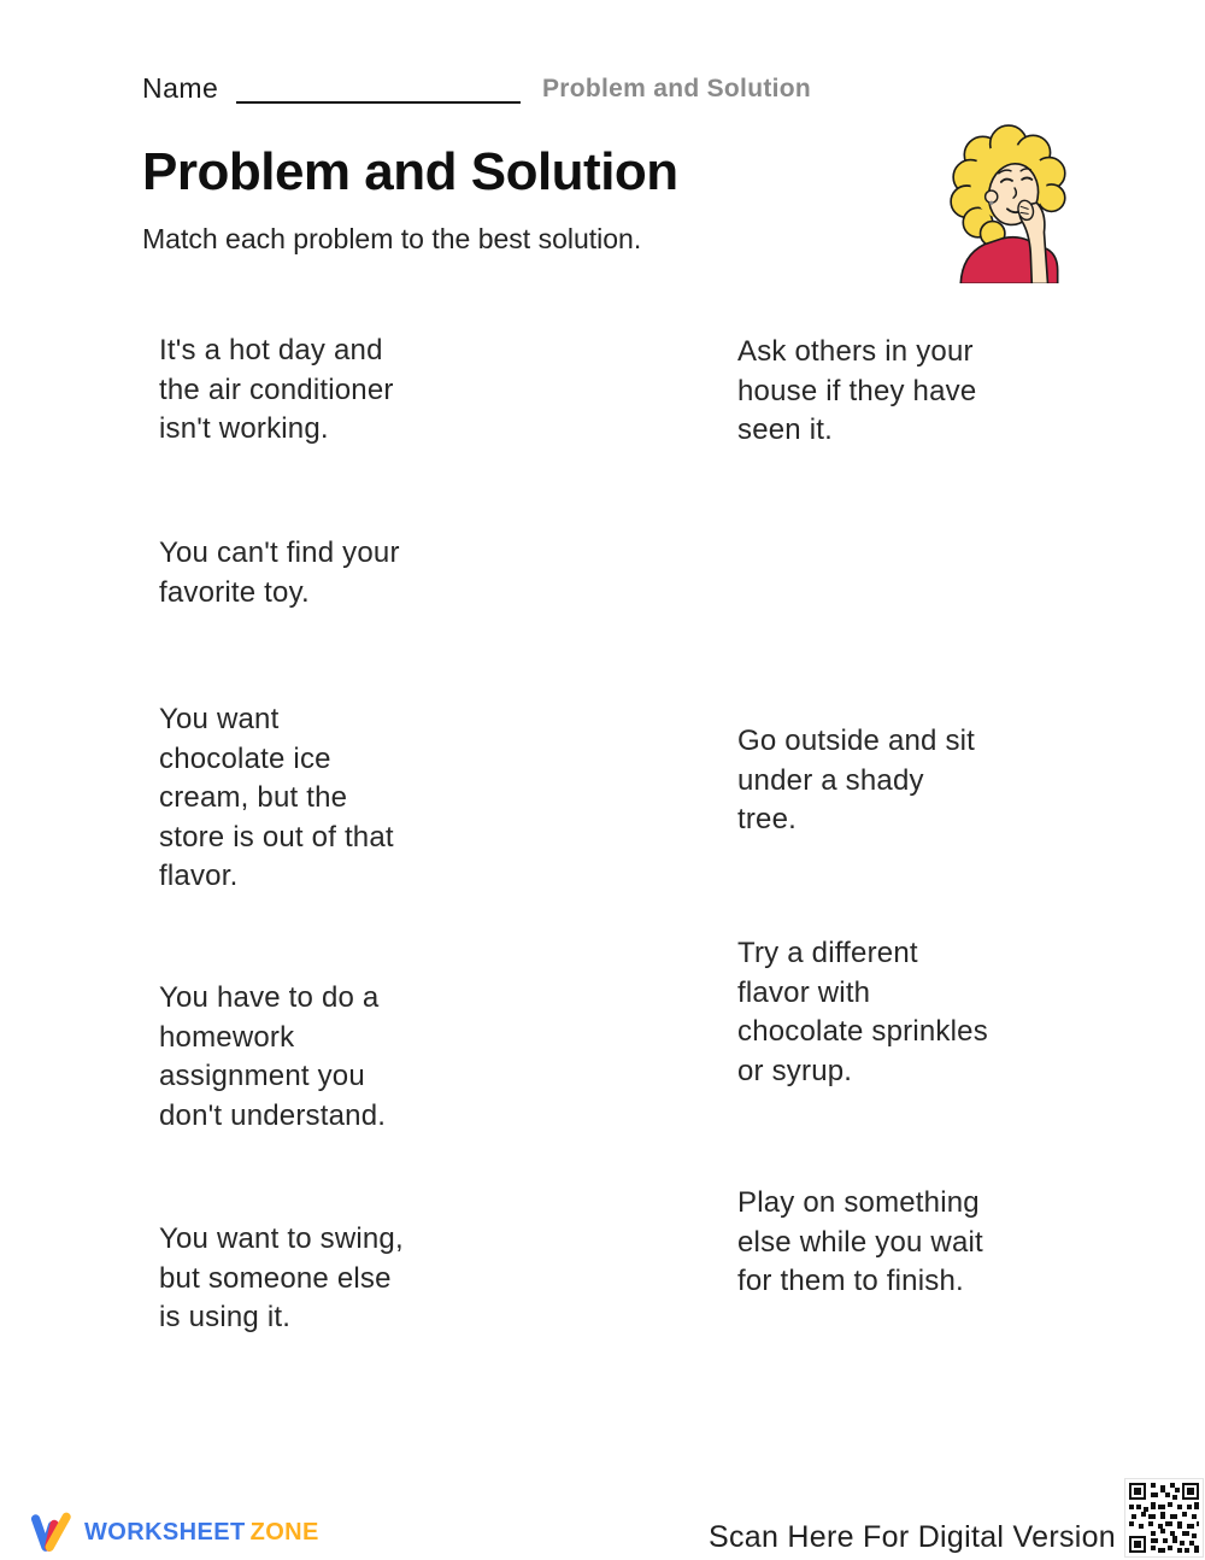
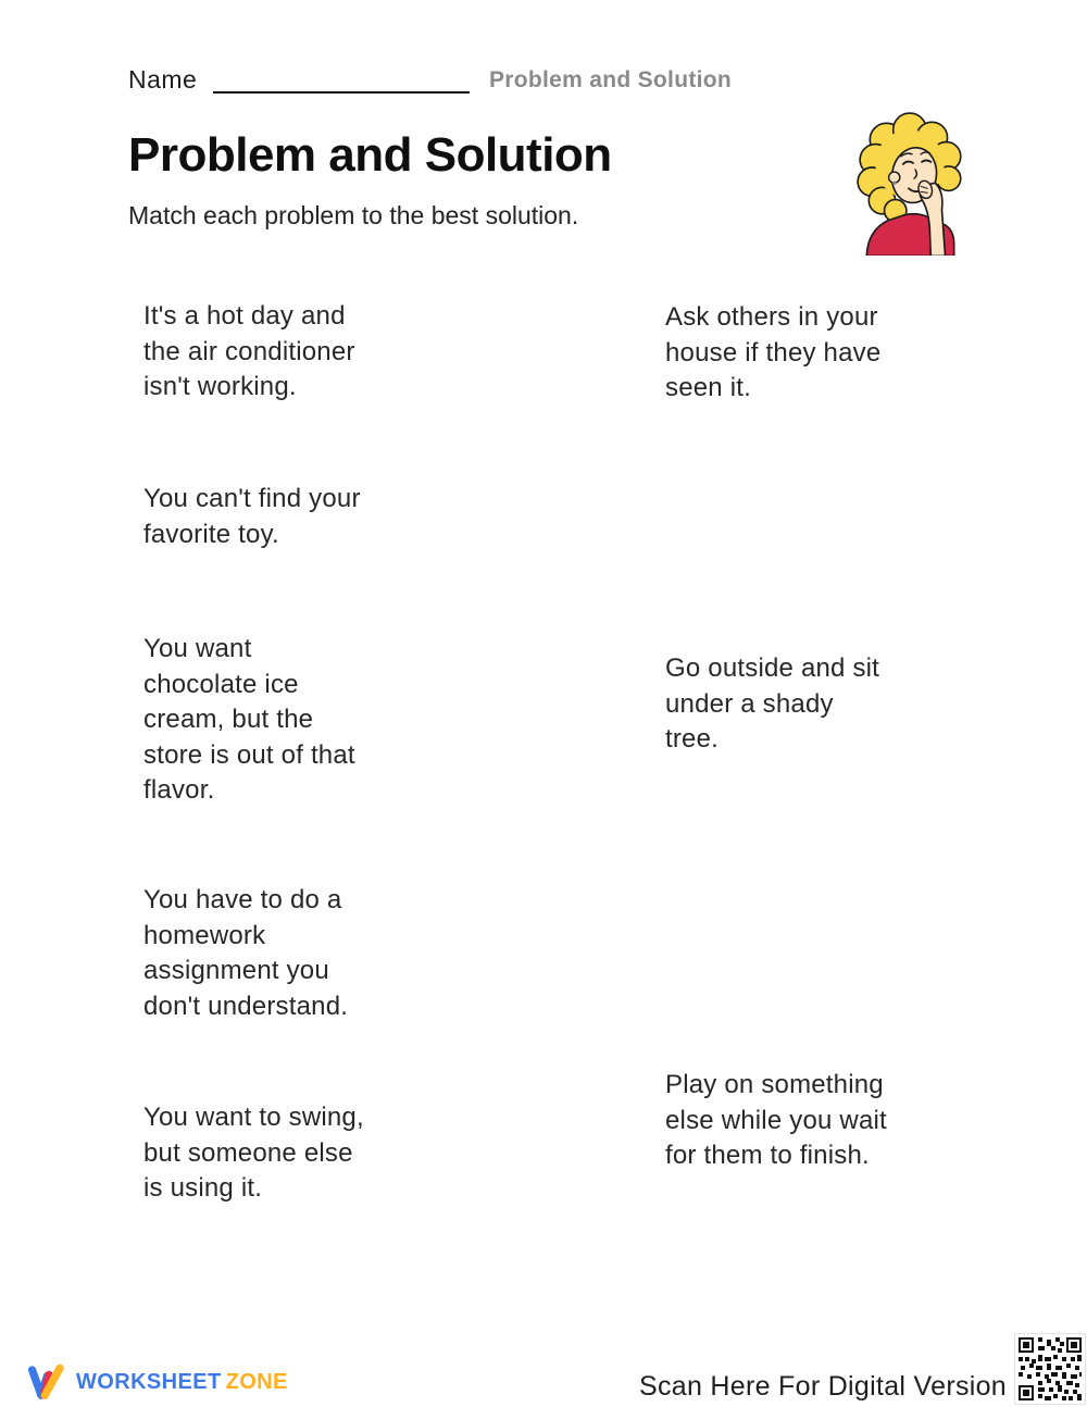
  Name
  Problem and Solution
  Problem and Solution
  Match each problem to the best solution.
  It's a hot day and
  the air conditioner
  isn't working.
  You can't find your
  favorite toy.
  You want
  chocolate ice
  cream, but the
  store is out of that
  flavor.
  You have to do a
  homework
  assignment you
  don't understand.
  You want to swing,
  but someone else
  is using it.
  Ask others in your
  house if they have
  seen it.
  Go outside and sit
  under a shady
  tree.
- Try a different
- flavor with
- chocolate sprinkles
- or syrup.
  Play on something
  else while you wait
  for them to finish.
  WORKSHEET ZONE
  Scan Here For Digital Version
